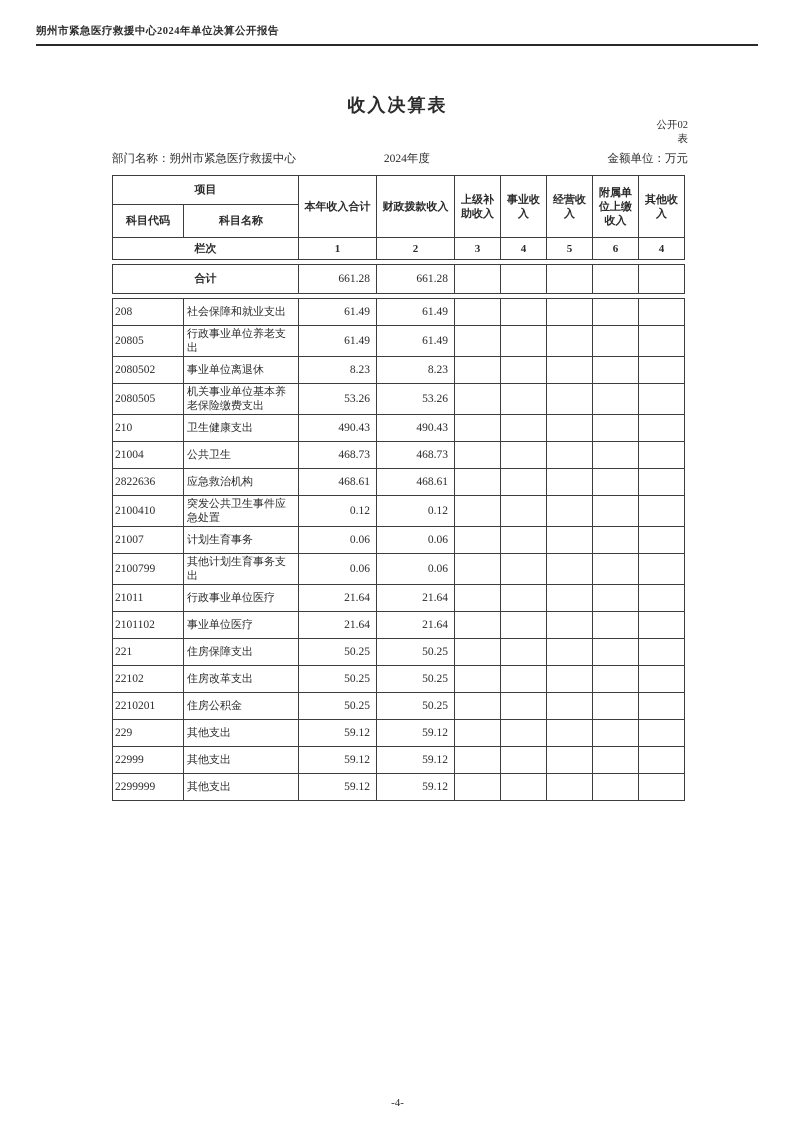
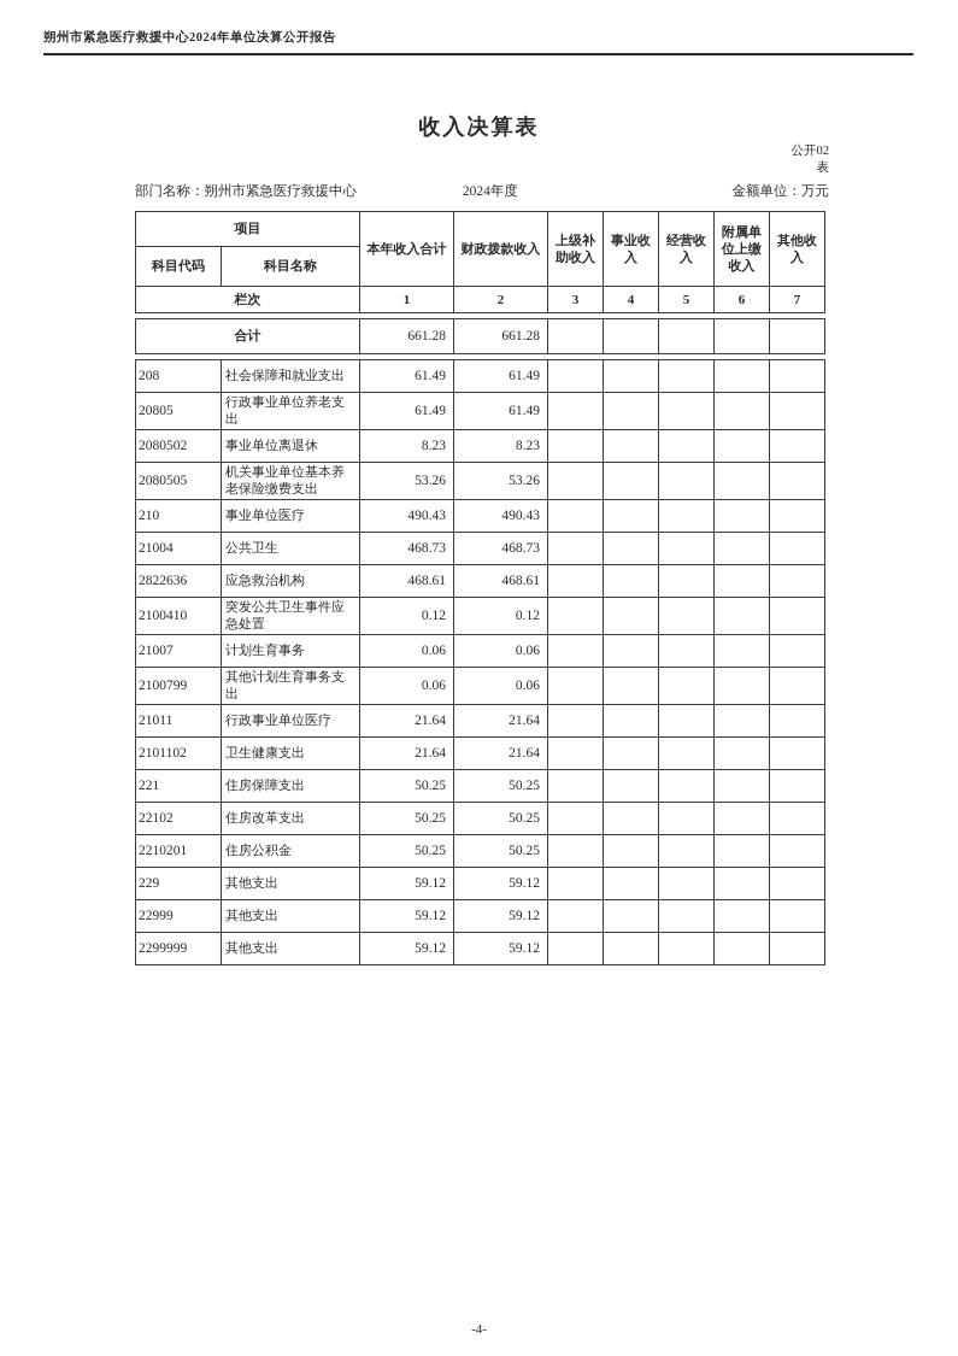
  朔州市紧急医疗救援中心2024年单位决算公开报告
  收入决算表
  公开02
  表
  部门名称：朔州市紧急医疗救援中心
  2024年度
  金额单位：万元
  项目	本年收入合计	财政拨款收入	上级补助收入	事业收入	经营收入	附属单位上缴收入	其他收入
  科目代码	科目名称
- 栏次	1	2	3	4	5	6	4
+ 栏次	1	2	3	4	5	6	7
  合计	661.28	661.28
  208	社会保障和就业支出	61.49	61.49
  20805	行政事业单位养老支出	61.49	61.49
  2080502	事业单位离退休	8.23	8.23
  2080505	机关事业单位基本养老保险缴费支出	53.26	53.26
- 210	卫生健康支出	490.43	490.43
+ 210	事业单位医疗	490.43	490.43
  21004	公共卫生	468.73	468.73
  2822636	应急救治机构	468.61	468.61
  2100410	突发公共卫生事件应急处置	0.12	0.12
  21007	计划生育事务	0.06	0.06
  2100799	其他计划生育事务支出	0.06	0.06
  21011	行政事业单位医疗	21.64	21.64
- 2101102	事业单位医疗	21.64	21.64
+ 2101102	卫生健康支出	21.64	21.64
  221	住房保障支出	50.25	50.25
  22102	住房改革支出	50.25	50.25
  2210201	住房公积金	50.25	50.25
  229	其他支出	59.12	59.12
  22999	其他支出	59.12	59.12
  2299999	其他支出	59.12	59.12
  -4-
